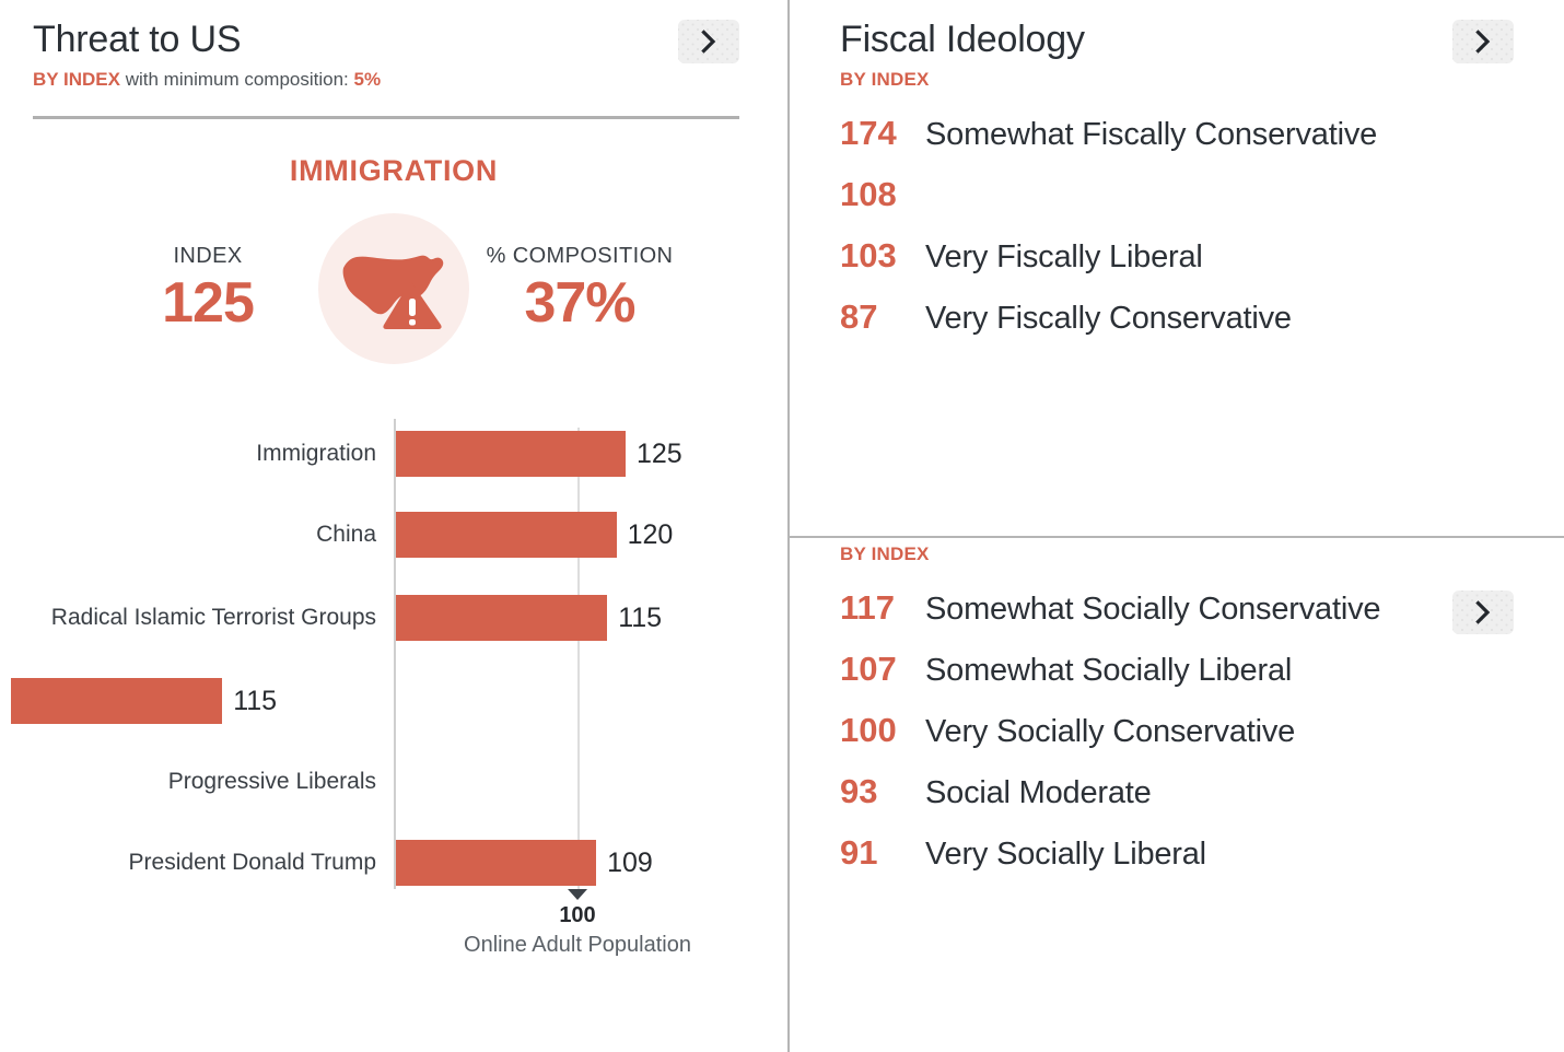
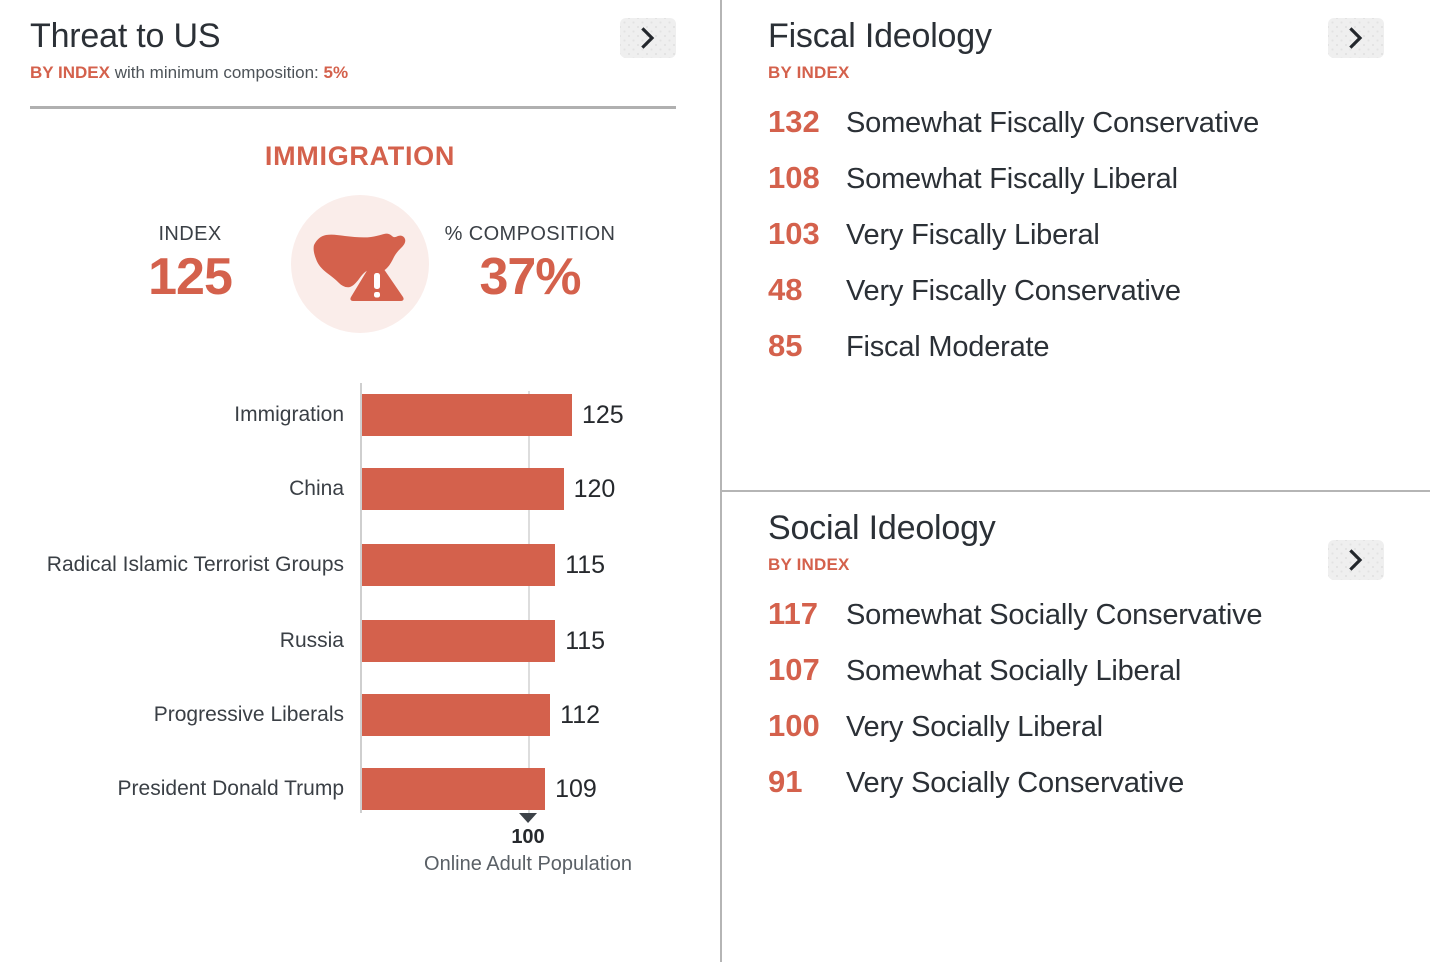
  Threat to US
  BY INDEX with minimum composition: 5%
  IMMIGRATION
  INDEX
  125
  % COMPOSITION
  37%
  Immigration
  125
  China
  120
  Radical Islamic Terrorist Groups
  115
+ Russia
  115
  Progressive Liberals
+ 112
  President Donald Trump
  109
  100
  Online Adult Population
  Fiscal Ideology
  BY INDEX
- 174
+ 132
  Somewhat Fiscally Conservative
  108
+ Somewhat Fiscally Liberal
  103
  Very Fiscally Liberal
- 87
+ 48
  Very Fiscally Conservative
+ 85
+ Fiscal Moderate
+ Social Ideology
  BY INDEX
  117
  Somewhat Socially Conservative
  107
  Somewhat Socially Liberal
  100
- Very Socially Conservative
+ Very Socially Liberal
- 93
- Social Moderate
  91
- Very Socially Liberal
+ Very Socially Conservative
